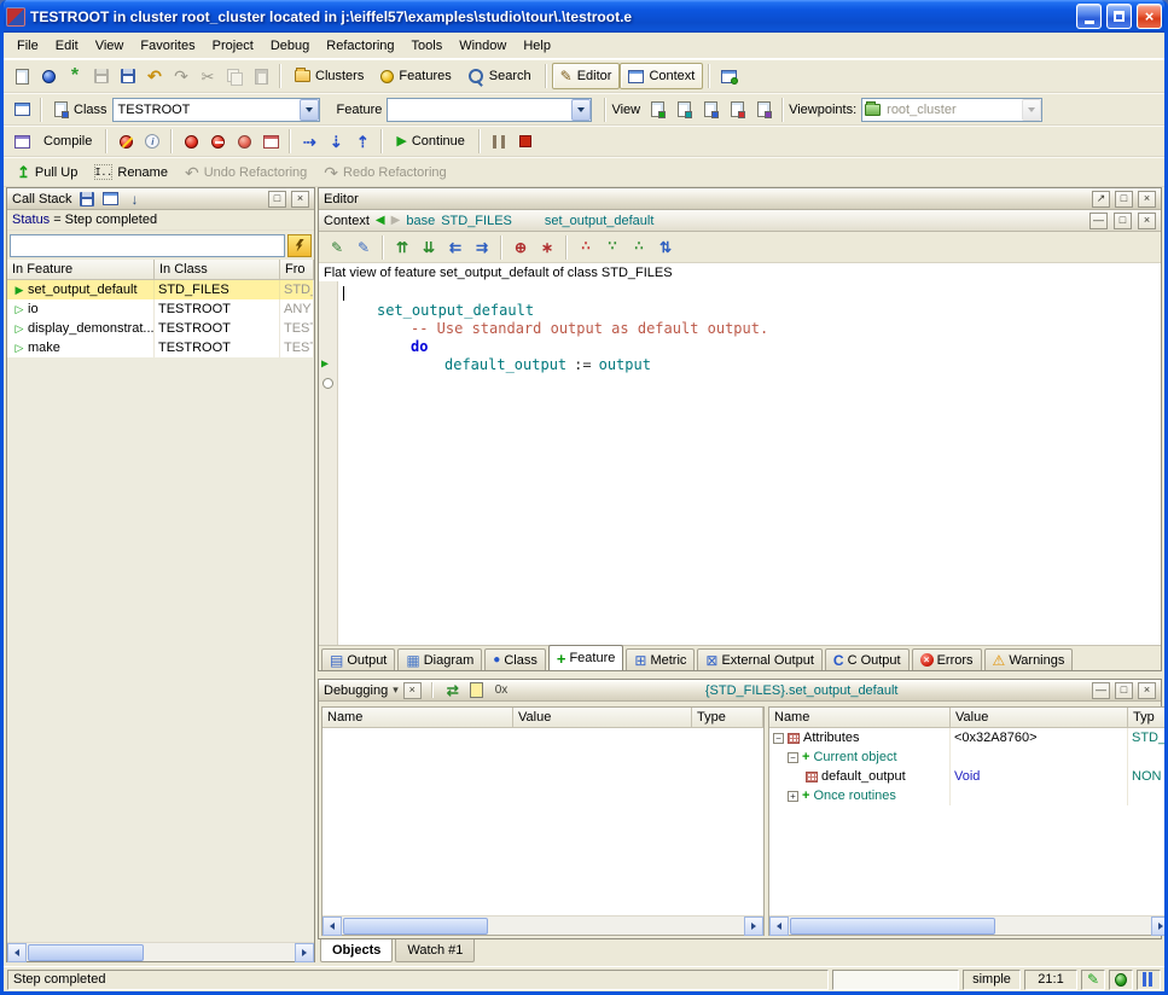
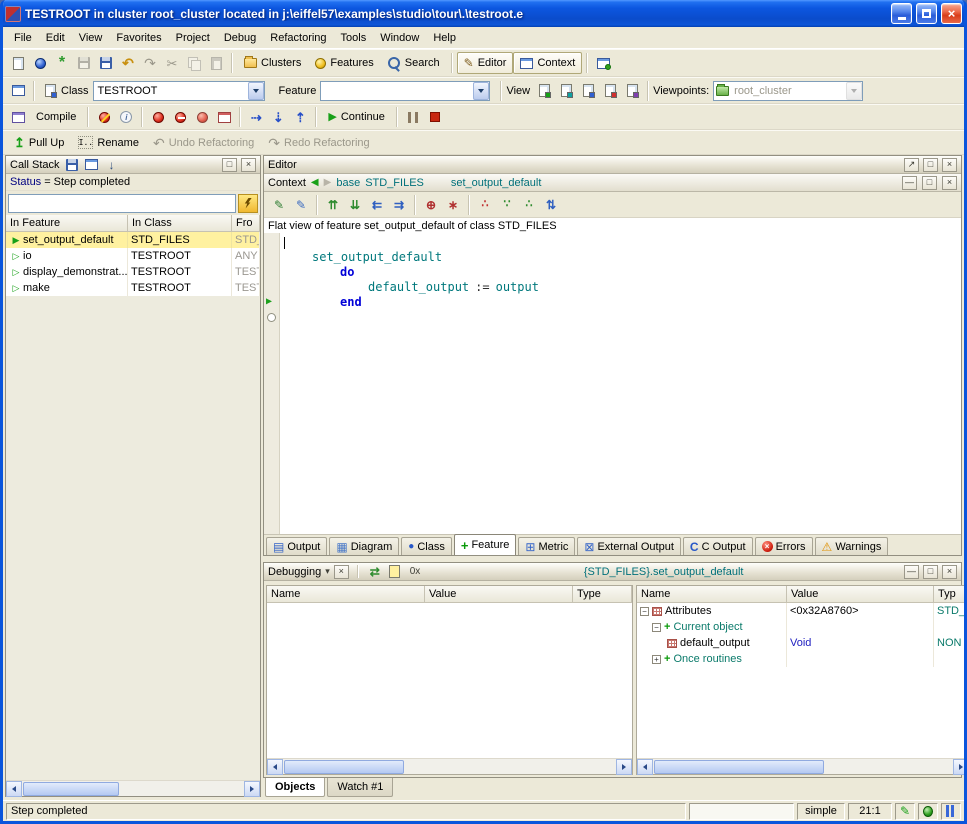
  TESTROOT in cluster root_cluster located in j:\eiffel57\examples\studio\tour\.\testroot.e
  ×
  File
  Edit
  View
  Favorites
  Project
  Debug
  Refactoring
  Tools
  Window
  Help
  *
  ↶
  ↷
  ✂
  Clusters
  Features
  Search
  ✎
  Editor
  Context
  Class
  TESTROOT
  Feature
  View
  Viewpoints:
  root_cluster
  Compile
  i
  ⇢
  ⇣
  ⇡
  ▶
  Continue
  ↥
  Pull Up
  I..
  Rename
  ↶
  Undo Refactoring
  ↷
  Redo Refactoring
  Call Stack
  ↓
  □
  ×
  Status
  =
  Step completed
  In Feature
  In Class
  Fro
  ▶
  set_output_default
  STD_FILES
  STD
  ▷
  io
  TESTROOT
  ANY
  ▷
  display_demonstrat...
  TESTROOT
  TEST
  ▷
  make
  TESTROOT
  TEST
  Editor
  ↗
  □
  ×
  Context
  ◀
  ▶
  base
  STD_FILES
  set_output_default
  —
  □
  ×
  ✎
  ✎
  ⇈
  ⇊
  ⇇
  ⇉
  ⊕
  ∗
  ∴
  ∵
  ∴
  ⇅
  Flat view of feature set_output_default of class STD_FILES
  ▶
  set_output_default
- -- Use standard output as default output.
  do
  default_output
  :=
  output
+ end
  ▤
  Output
  ▦
  Diagram
  ●
  Class
  +
  Feature
  ⊞
  Metric
  ⊠
  External Output
  C
  C Output
  ×
  Errors
  ⚠
  Warnings
  Debugging
  ▾
  ×
  ⇄
  0x
  {STD_FILES}.set_output_default
  —
  □
  ×
  Name
  Value
  Type
  Name
  Value
  Typ
  −
  Attributes
  <0x32A8760>
  STD_
  −
  +
  Current object
  default_output
  Void
  NON
  +
  +
  Once routines
  Objects
  Watch #1
  Step completed
  simple
  21:1
  ✎
